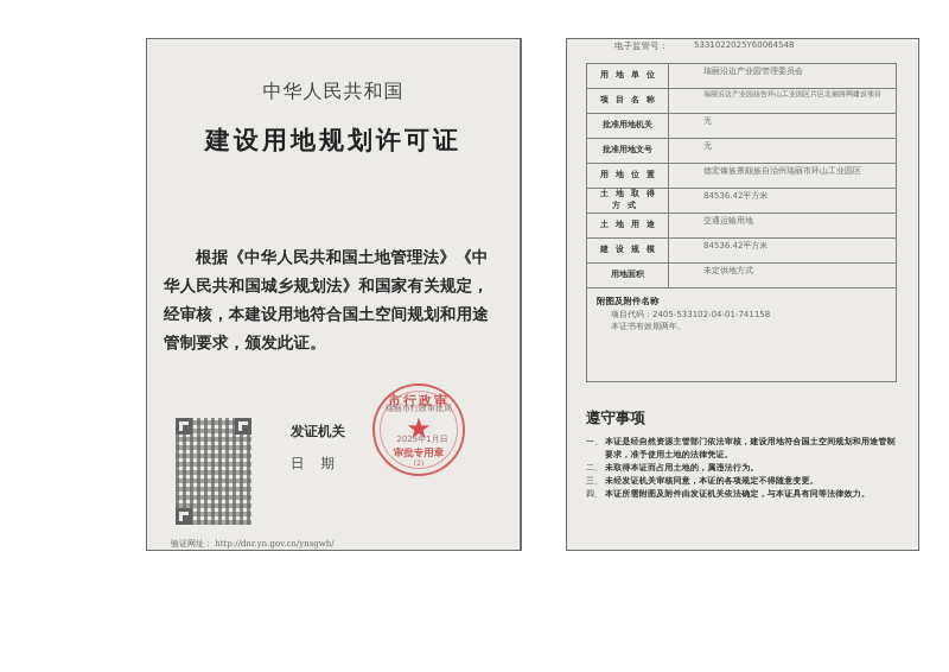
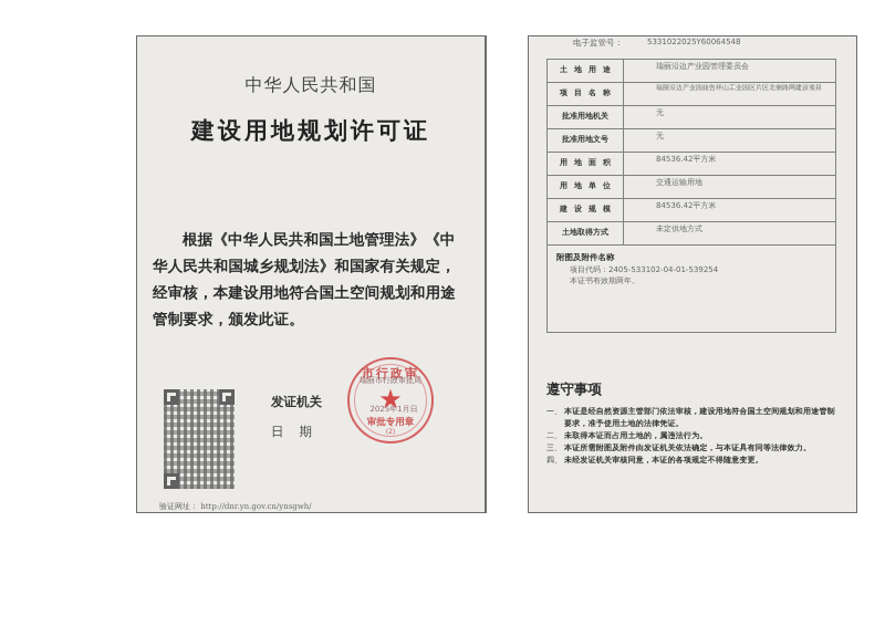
  中华人民共和国
  建设用地规划许可证
  根据《中华人民共和国土地管理法》《中华人民共和国城乡规划法》和国家有关规定，经审核，本建设用地符合国土空间规划和用途管制要求，颁发此证。
  发证机关
  日期
  市行政审
  瑞丽市行政审批局
  ★
  2025年1月日
  审批专用章
  验证网址： http://dnr.yn.gov.cn/ynsgwh/
  电子监管号：
  5331022025Y60064548
- 用地单位	瑞丽沿边产业园管理委员会
+ 土地用途	瑞丽沿边产业园管理委员会
  批准用地机关	无
  批准用地文号	无
- 用地位置	德宏傣族景颇族自治州瑞丽市环山工业园区
- 土地取得方式	84536.42平方米
+ 用地面积	84536.42平方米
- 土地用途	交通运输用地
+ 用地单位	交通运输用地
  建设规模	84536.42平方米
- 用地面积	未定供地方式
+ 土地取得方式	未定供地方式
- 附图及附件名称 项目代码：2405-533102-04-01-741158 本证书有效期两年。
+ 附图及附件名称 项目代码：2405-533102-04-01-539254 本证书有效期两年。
  遵守事项
  一、
  本证是经自然资源主管部门依法审核，建设用地符合国土空间规划和用途管制要求，准予使用土地的法律凭证。
  二、
  未取得本证而占用土地的，属违法行为。
  三、
- 未经发证机关审核同意，本证的各项规定不得随意变更。
+ 本证所需附图及附件由发证机关依法确定，与本证具有同等法律效力。
  四、
- 本证所需附图及附件由发证机关依法确定，与本证具有同等法律效力。
+ 未经发证机关审核同意，本证的各项规定不得随意变更。
